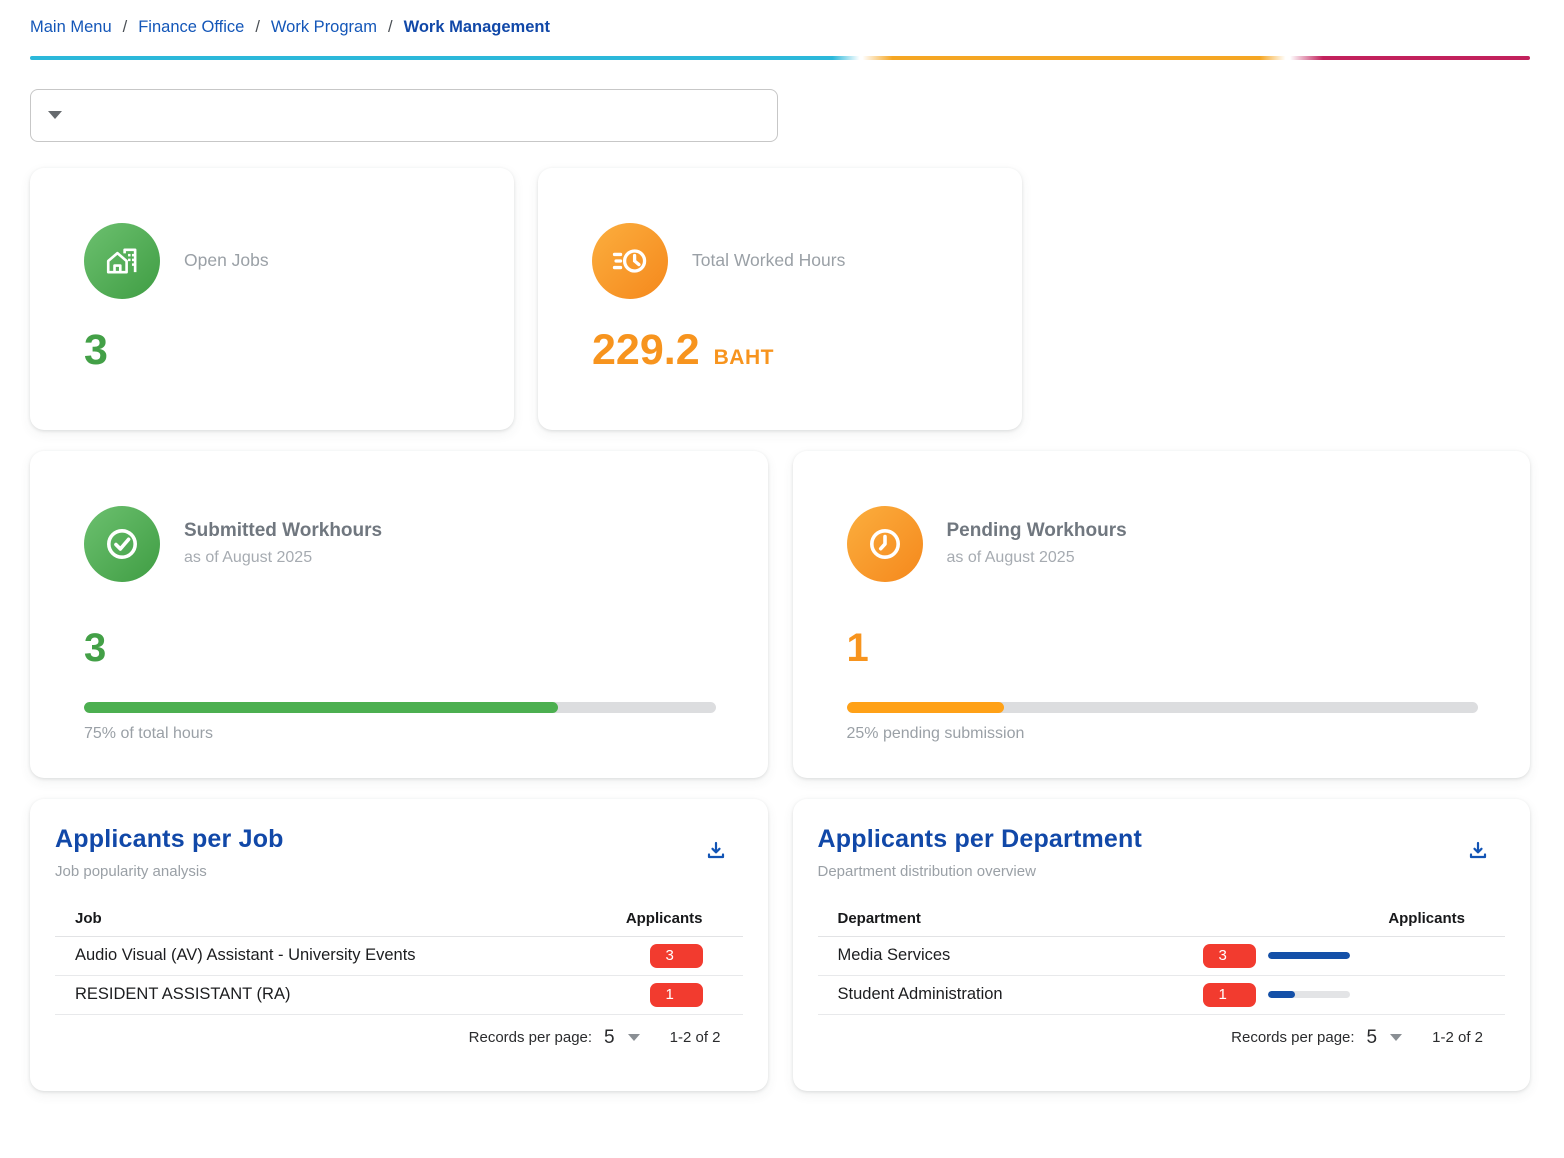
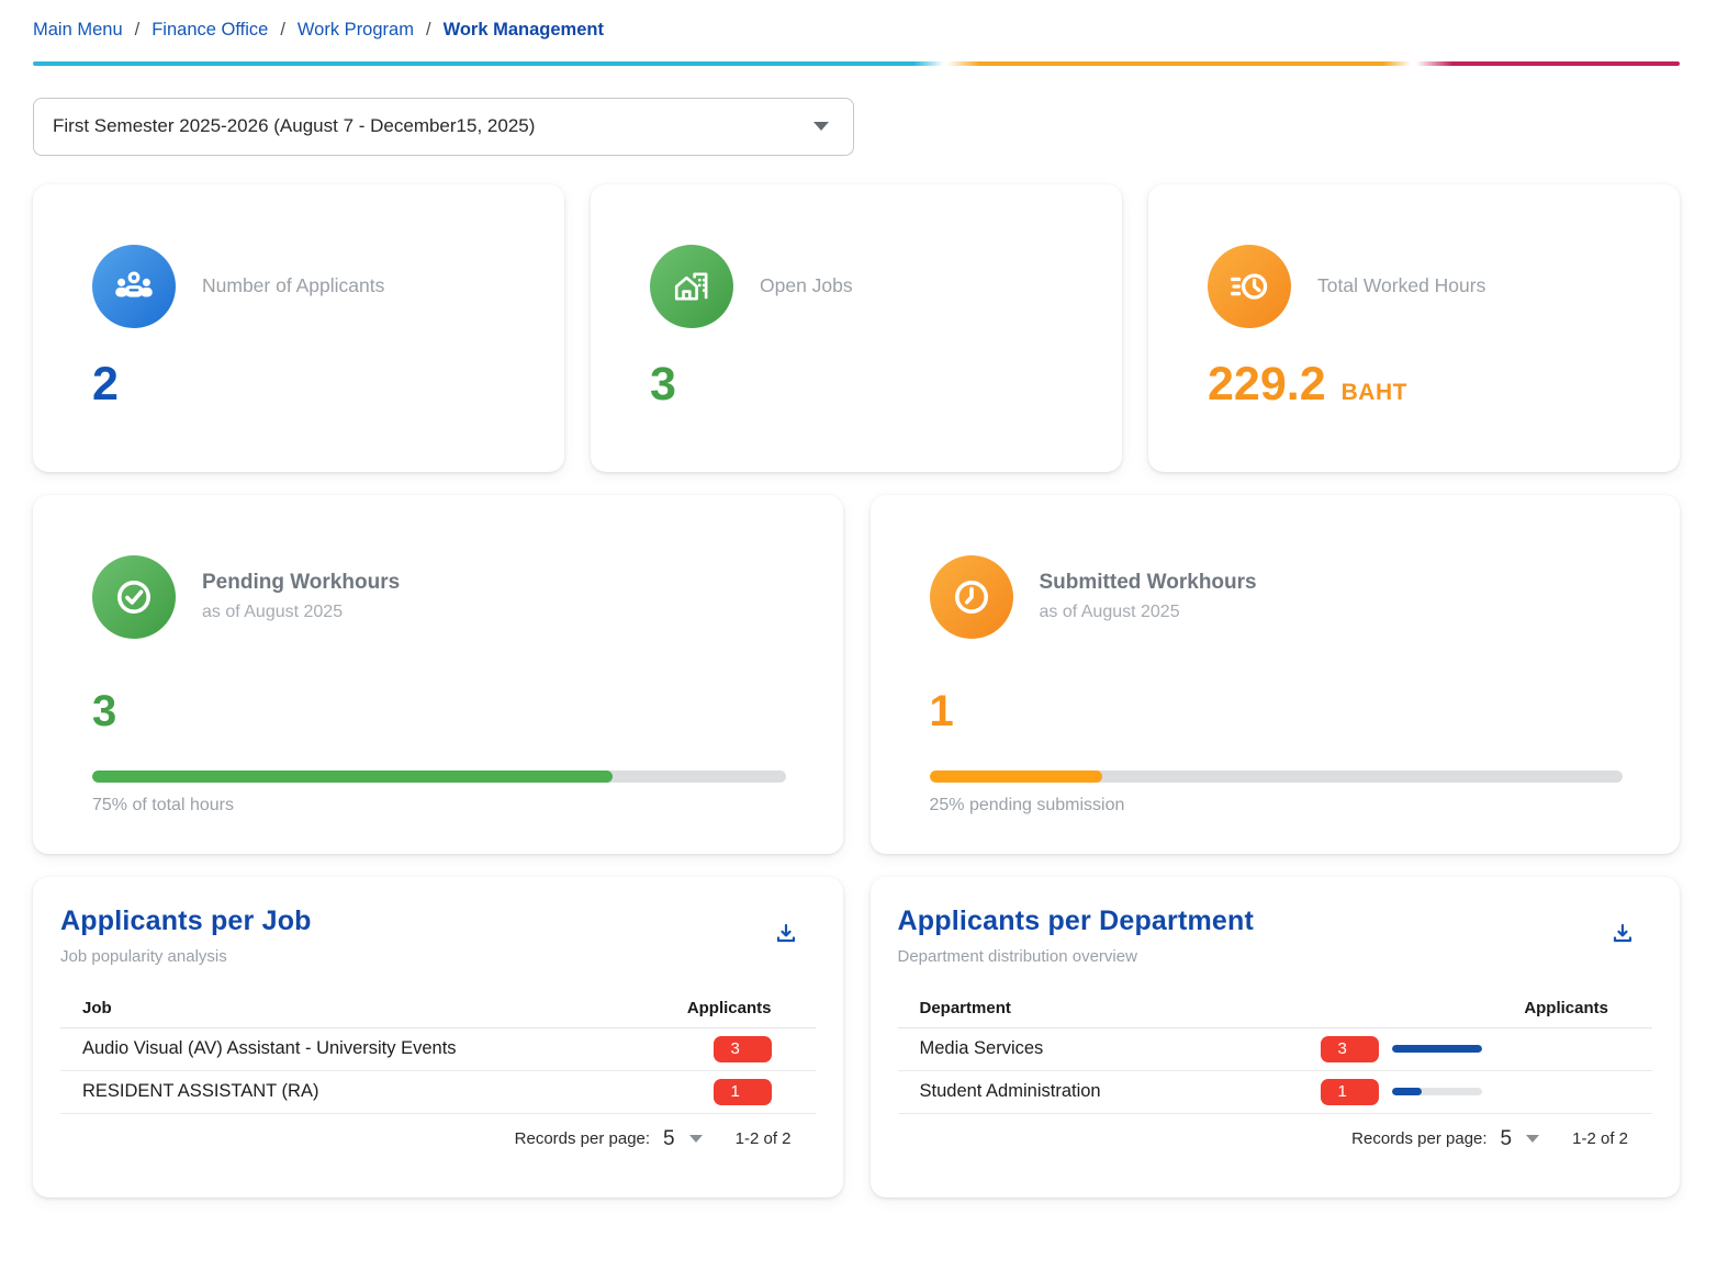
  Main Menu
  /
  Finance Office
  /
  Work Program
  /
  Work Management
+ First Semester 2025-2026 (August 7 - December15, 2025)
+ Number of Applicants
+ 2
  Open Jobs
  3
  Total Worked Hours
  229.2
  BAHT
- Submitted Workhours
+ Pending Workhours
  as of August 2025
  3
  75% of total hours
- Pending Workhours
+ Submitted Workhours
  as of August 2025
  1
  25% pending submission
  Applicants per Job
  Job popularity analysis
  Job
  Applicants
  Audio Visual (AV) Assistant - University Events
  3
  RESIDENT ASSISTANT (RA)
  1
  Records per page:
  5
  1-2 of 2
  Applicants per Department
  Department distribution overview
  Department
  Applicants
  Media Services
  3
  Student Administration
  1
  Records per page:
  5
  1-2 of 2
